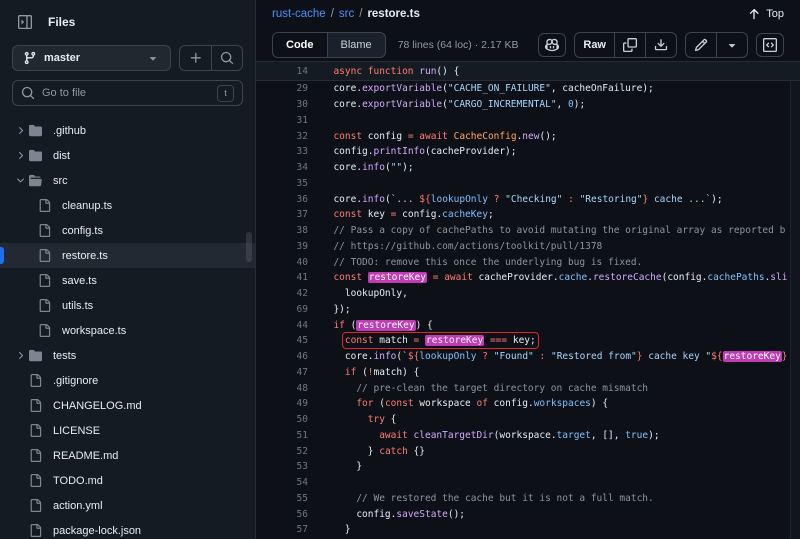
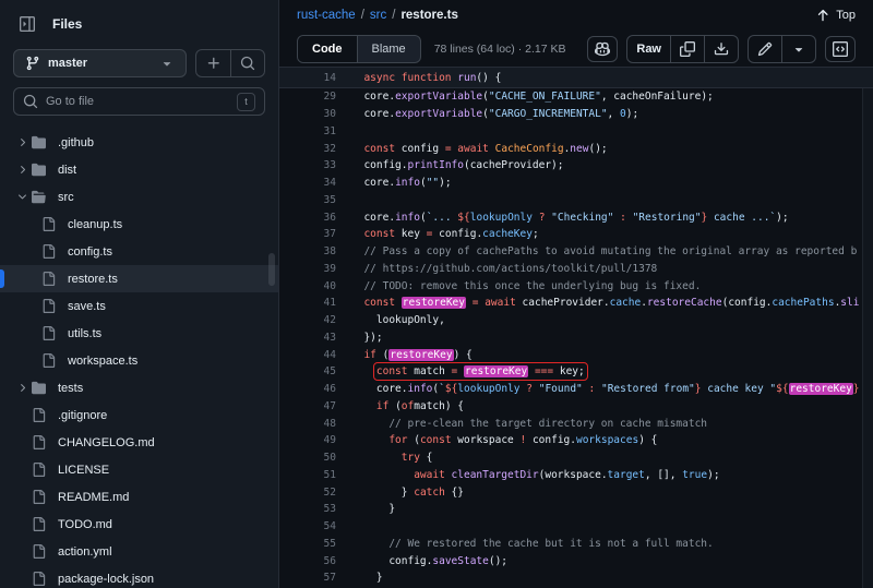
  Files
  master
  Go to file
  t
  .github
  dist
  src
  cleanup.ts
  config.ts
  restore.ts
  save.ts
  utils.ts
  workspace.ts
  tests
  .gitignore
  CHANGELOG.md
  LICENSE
  README.md
  TODO.md
  action.yml
  package-lock.json
  rust-cache
  /
  src
  /
  restore.ts
  Top
  Code
  Blame
  78 lines (64 loc) · 2.17 KB
  Raw
  14
  async function run() {
  29
  core.exportVariable("CACHE_ON_FAILURE", cacheOnFailure);
  30
  core.exportVariable("CARGO_INCREMENTAL", 0);
  31
  32
  const config = await CacheConfig.new();
  33
  config.printInfo(cacheProvider);
  34
  core.info("");
  35
  36
  core.info(`... ${lookupOnly ? "Checking" : "Restoring"} cache ...`);
  37
  const key = config.cacheKey;
  38
  // Pass a copy of cachePaths to avoid mutating the original array as reported b
  39
  // https://github.com/actions/toolkit/pull/1378
  40
  // TODO: remove this once the underlying bug is fixed.
  41
  const restoreKey = await cacheProvider.cache.restoreCache(config.cachePaths.sli
  42
  lookupOnly,
- 69
+ 43
  });
  44
  if (restoreKey) {
  45
  const match = restoreKey === key;
  46
  core.info(`${lookupOnly ? "Found" : "Restored from"} cache key "${restoreKey}
  47
- if (!match) {
+ if (ofmatch) {
  48
  // pre-clean the target directory on cache mismatch
  49
- for (const workspace of config.workspaces) {
+ for (const workspace ! config.workspaces) {
  50
  try {
  51
  await cleanTargetDir(workspace.target, [], true);
  52
  } catch {}
  53
  }
  54
  55
  // We restored the cache but it is not a full match.
  56
  config.saveState();
  57
  }
